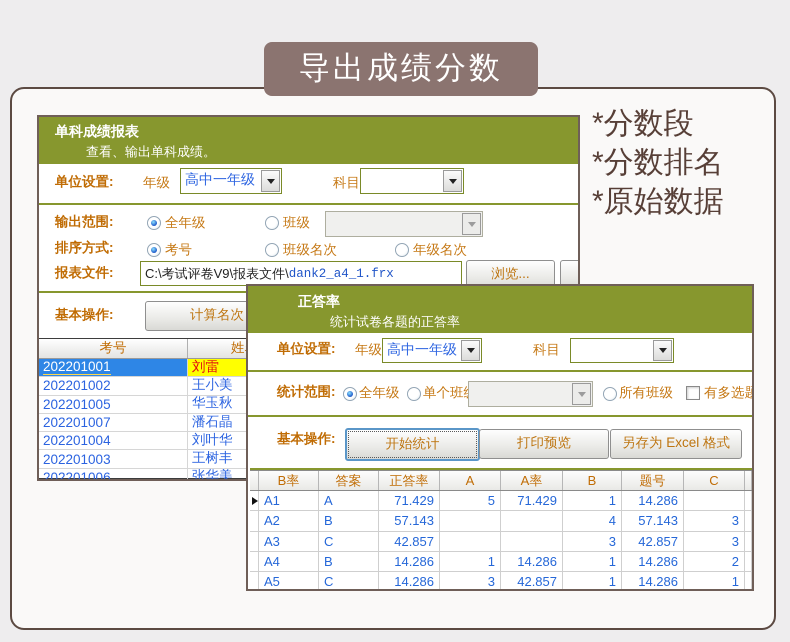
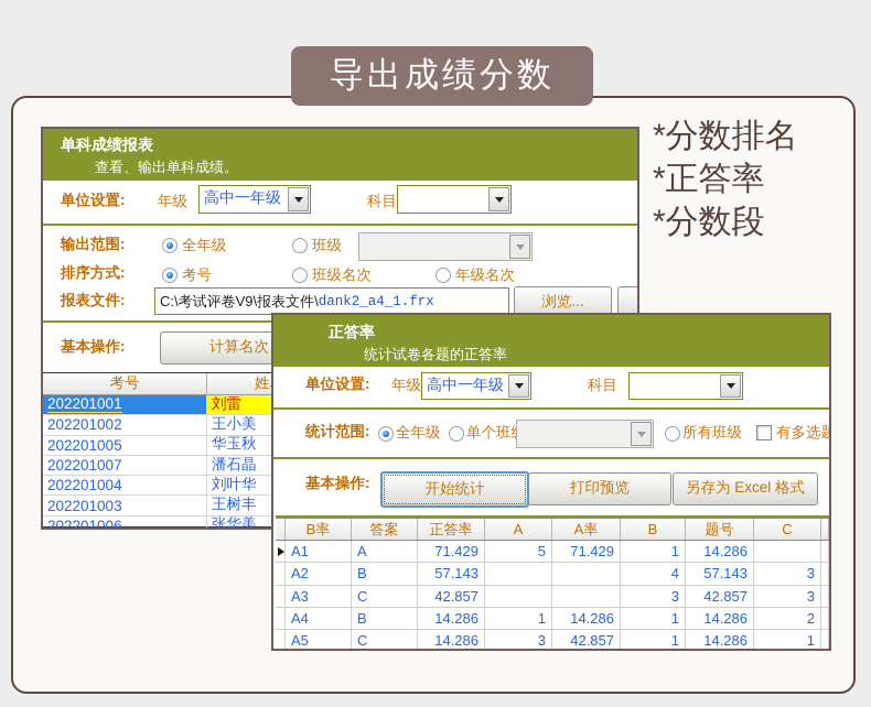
  导出成绩分数
- *分数段
+ *分数排名
+ *正答率
- *分数排名
+ *分数段
- *原始数据
  单科成绩报表
  查看、输出单科成绩。
  单位设置:
  年级
  高中一年级
  科目
  输出范围:
  全年级
  班级
  排序方式:
  考号
  班级名次
  年级名次
  报表文件:
  C:\考试评卷V9\报表文件\
  dank2_a4_1.frx
  浏览...
  基本操作:
  计算名次
  考号
  202201001
  刘雷
  202201002
  王小美
  202201005
  华玉秋
  202201007
  潘石晶
  202201004
  刘叶华
  202201003
  王树丰
  202201006
  张华美
  正答率
  统计试卷各题的正答率
  单位设置:
  年级
  高中一年级
  科目
  统计范围:
  全年级
  单个班
  所有班级
  有多选题
  基本操作:
  开始统计
  打印预览
  另存为 Excel 格式
  B率
  答案
  正答率
  A
  A率
  B
  题号
  C
  A1
  A
  71.429
  5
  71.429
  1
  14.286
  A2
  B
  57.143
  4
  57.143
  3
  A3
  C
  42.857
  3
  42.857
  3
  A4
  B
  14.286
  1
  14.286
  1
  14.286
  2
  A5
  C
  14.286
  3
  42.857
  1
  14.286
  1
